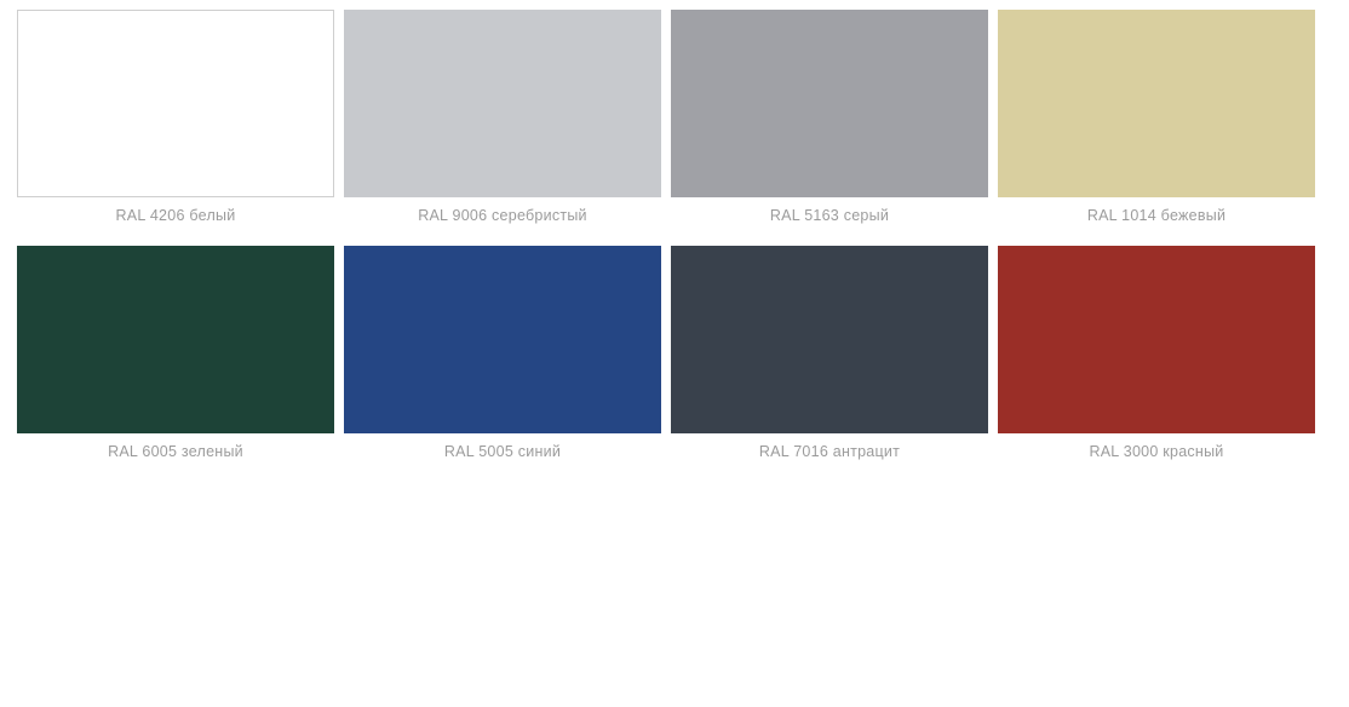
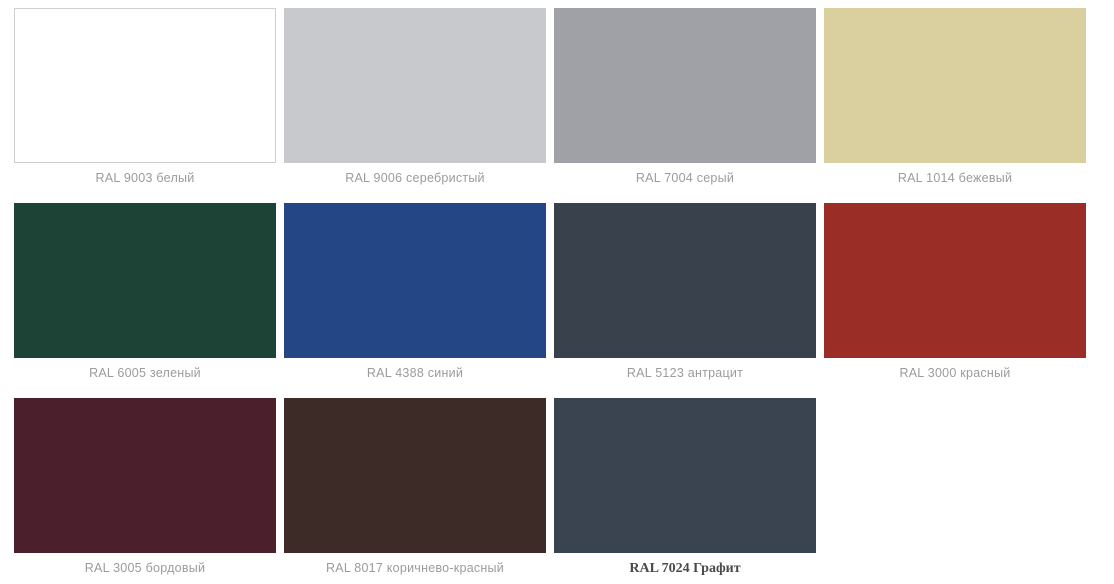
- RAL 4206 белый
+ RAL 9003 белый
  RAL 9006 серебристый
- RAL 5163 серый
+ RAL 7004 серый
  RAL 1014 бежевый
  RAL 6005 зеленый
- RAL 5005 синий
+ RAL 4388 синий
- RAL 7016 антрацит
+ RAL 5123 антрацит
  RAL 3000 красный
+ RAL 3005 бордовый
+ RAL 8017 коричнево-красный
+ RAL 7024 Графит
